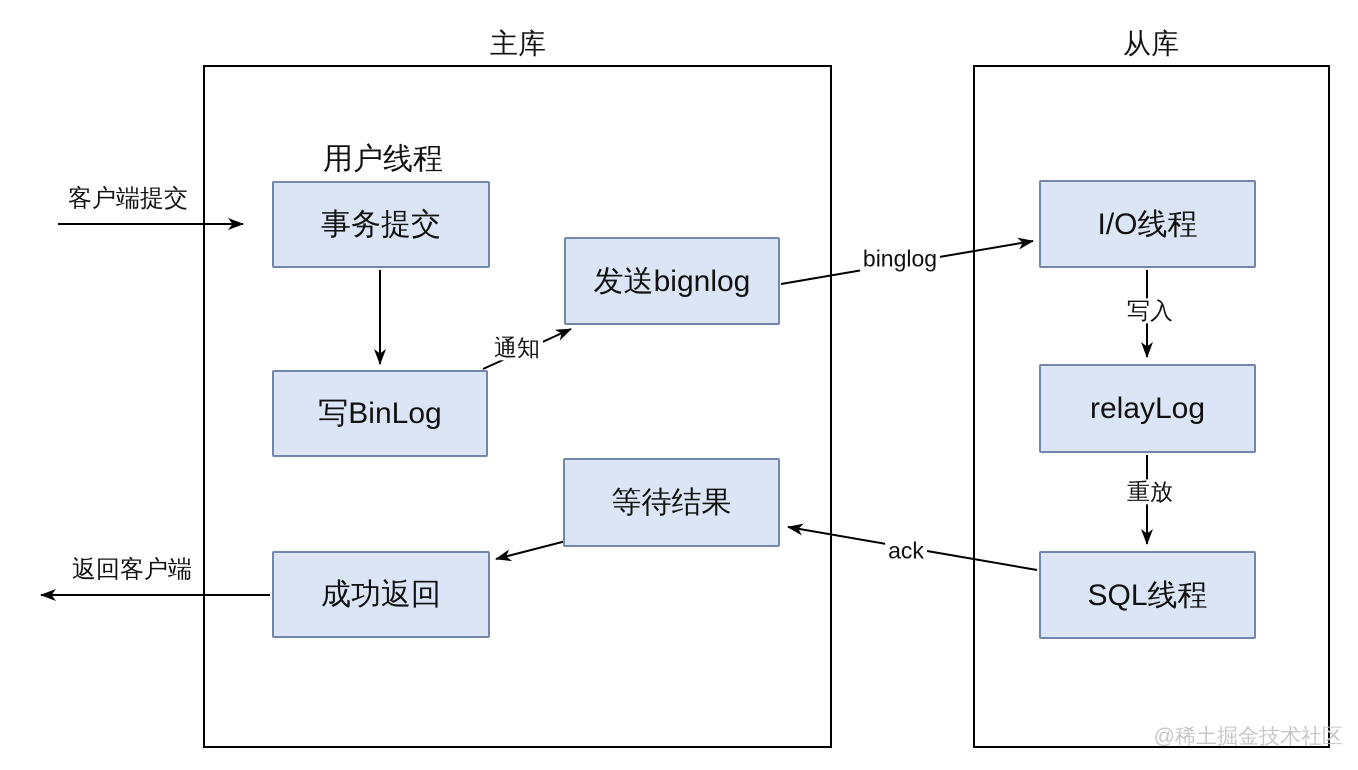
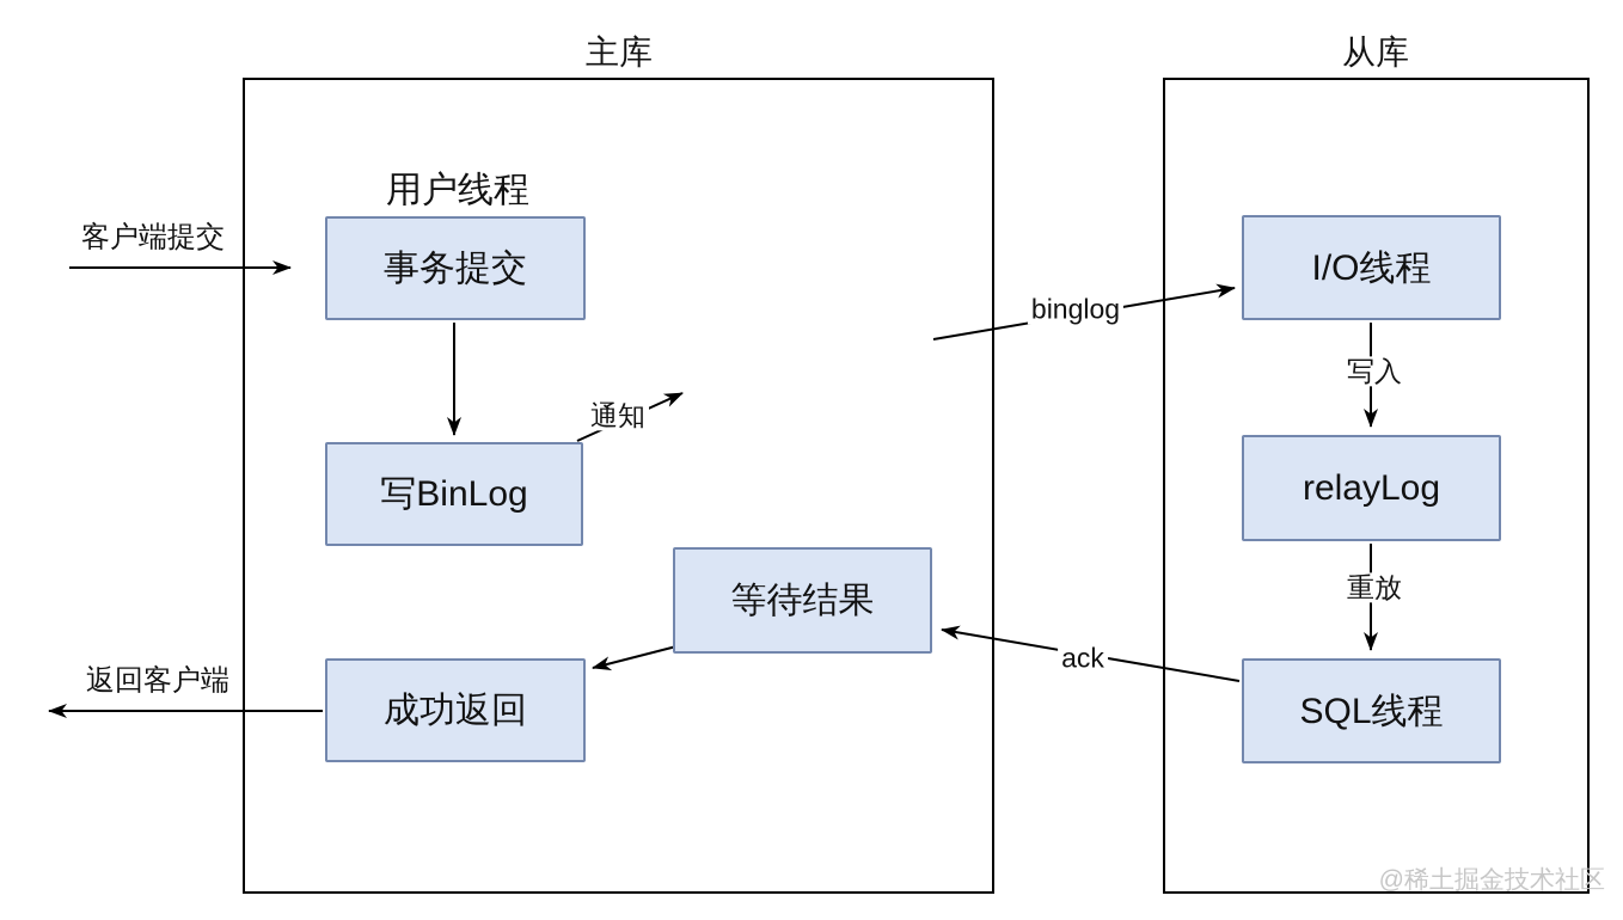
  主库
  从库
  事务提交
- 发送bignlog
  写BinLog
  等待结果
  成功返回
  I/O线程
  relayLog
  SQL线程
  用户线程
  客户端提交
  返回客户端
  通知
  binglog
  写入
  重放
  ack
  @稀土掘金技术社区
